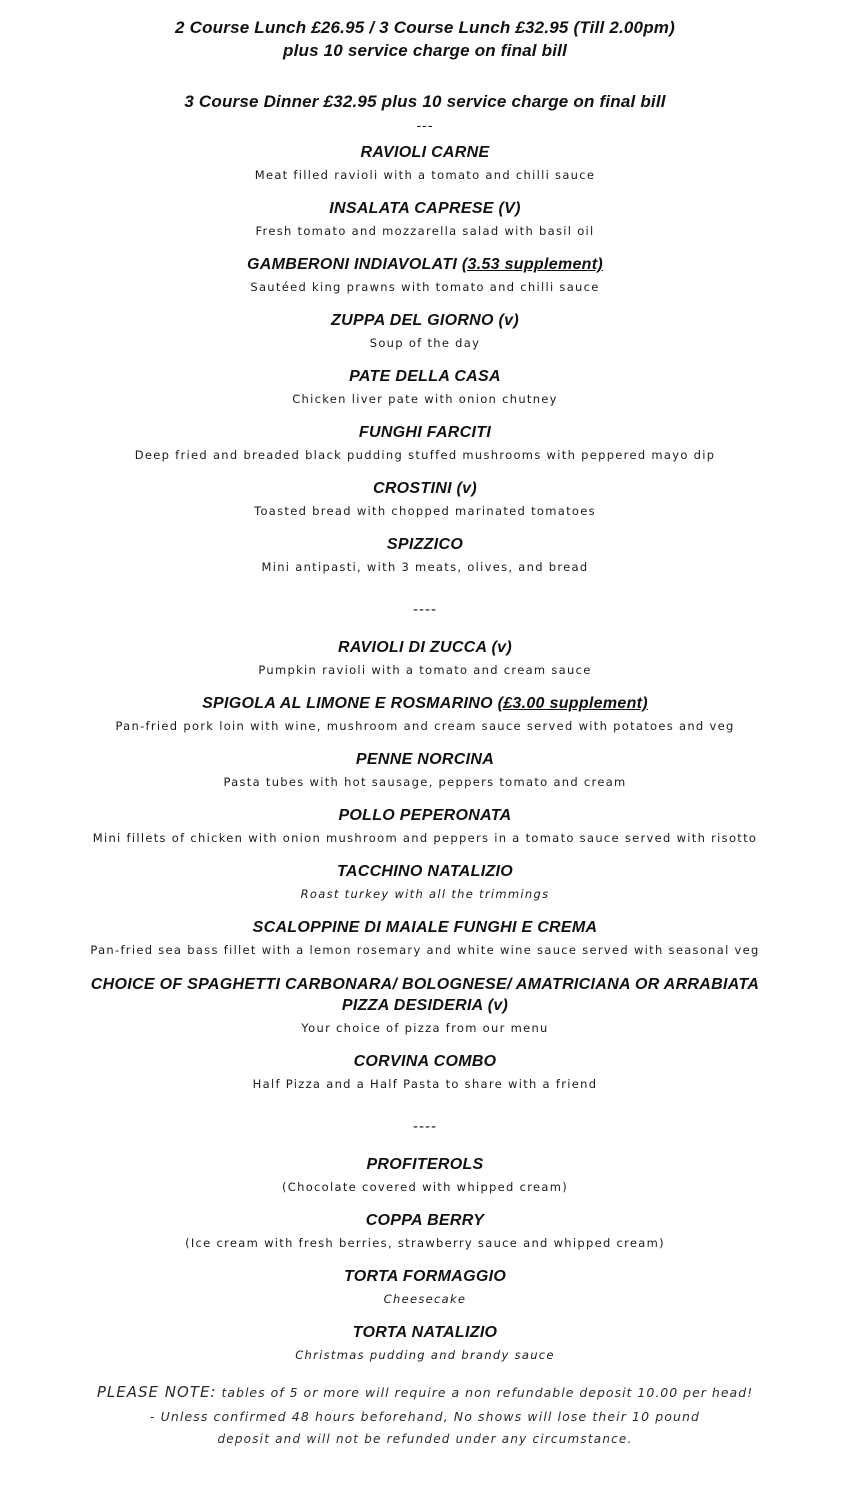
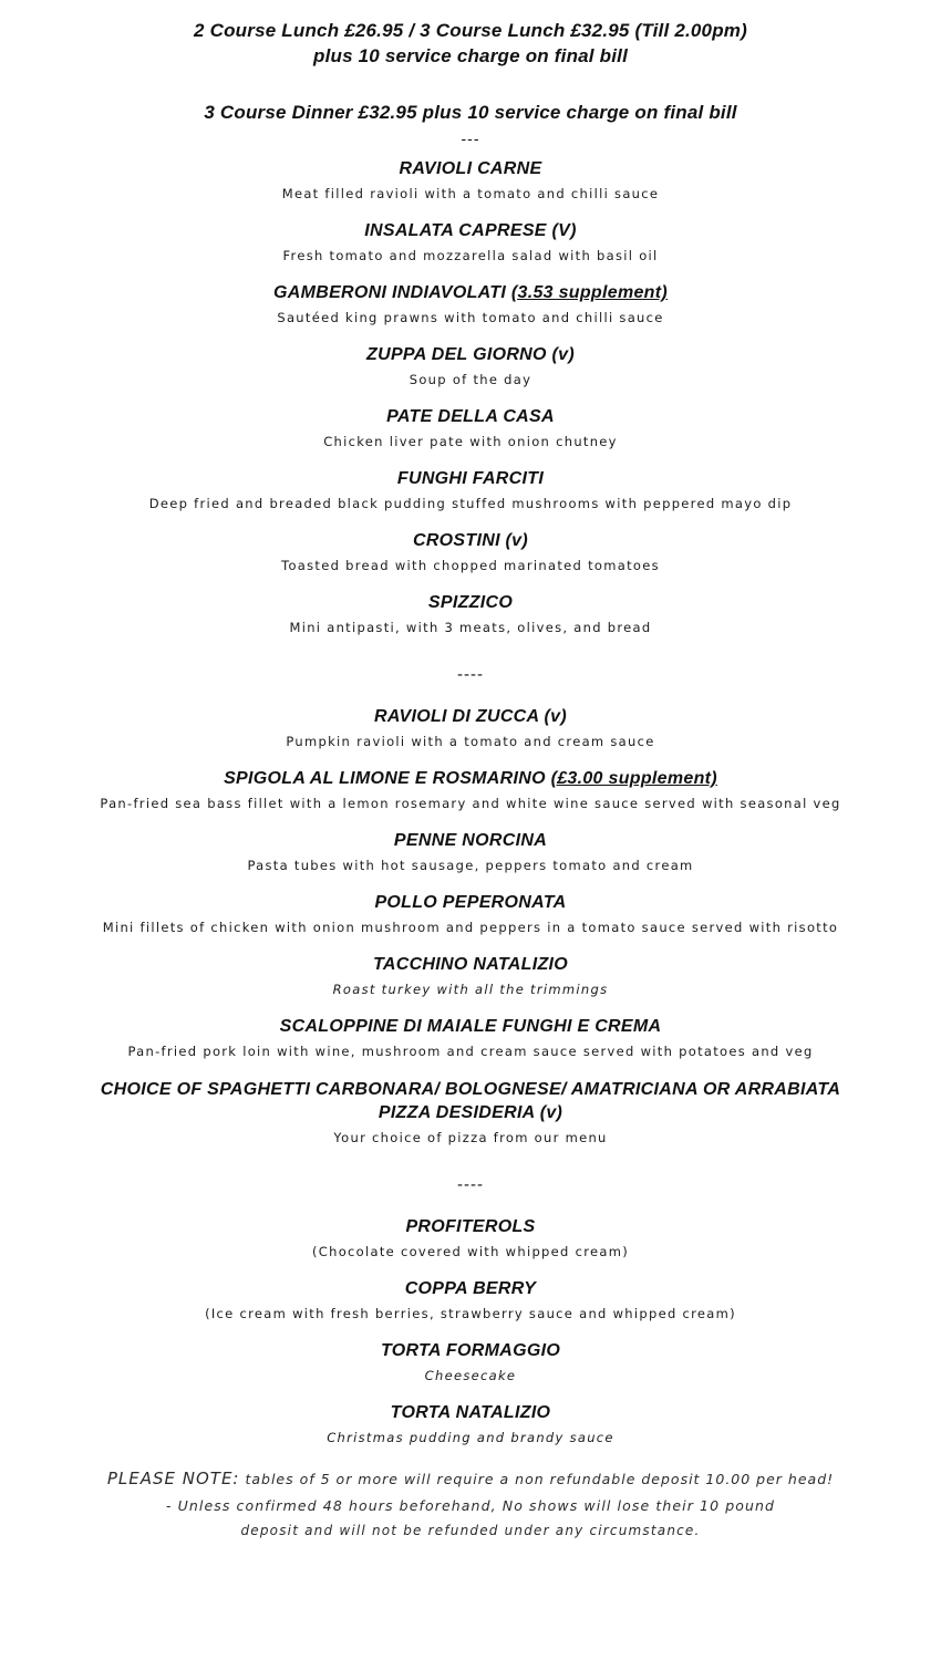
  2 Course Lunch £26.95 / 3 Course Lunch £32.95 (Till 2.00pm)
  plus 10 service charge on final bill
  3 Course Dinner £32.95 plus 10 service charge on final bill
  ---
  RAVIOLI CARNE
  Meat filled ravioli with a tomato and chilli sauce
  INSALATA CAPRESE (V)
  Fresh tomato and mozzarella salad with basil oil
  GAMBERONI INDIAVOLATI (3.53 supplement)
  Sautéed king prawns with tomato and chilli sauce
  ZUPPA DEL GIORNO (v)
  Soup of the day
  PATE DELLA CASA
  Chicken liver pate with onion chutney
  FUNGHI FARCITI
  Deep fried and breaded black pudding stuffed mushrooms with peppered mayo dip
  CROSTINI (v)
  Toasted bread with chopped marinated tomatoes
  SPIZZICO
  Mini antipasti, with 3 meats, olives, and bread
  ----
  RAVIOLI DI ZUCCA (v)
  Pumpkin ravioli with a tomato and cream sauce
  SPIGOLA AL LIMONE E ROSMARINO (£3.00 supplement)
- Pan-fried pork loin with wine, mushroom and cream sauce served with potatoes and veg
+ Pan-fried sea bass fillet with a lemon rosemary and white wine sauce served with seasonal veg
  PENNE NORCINA
  Pasta tubes with hot sausage, peppers tomato and cream
  POLLO PEPERONATA
  Mini fillets of chicken with onion mushroom and peppers in a tomato sauce served with risotto
  TACCHINO NATALIZIO
  Roast turkey with all the trimmings
  SCALOPPINE DI MAIALE FUNGHI E CREMA
- Pan-fried sea bass fillet with a lemon rosemary and white wine sauce served with seasonal veg
+ Pan-fried pork loin with wine, mushroom and cream sauce served with potatoes and veg
  CHOICE OF SPAGHETTI CARBONARA/ BOLOGNESE/ AMATRICIANA OR ARRABIATA
  PIZZA DESIDERIA (v)
  Your choice of pizza from our menu
- CORVINA COMBO
- Half Pizza and a Half Pasta to share with a friend
  ----
  PROFITEROLS
  (Chocolate covered with whipped cream)
  COPPA BERRY
  (Ice cream with fresh berries, strawberry sauce and whipped cream)
  TORTA FORMAGGIO
  Cheesecake
  TORTA NATALIZIO
  Christmas pudding and brandy sauce
  PLEASE NOTE: tables of 5 or more will require a non refundable deposit 10.00 per head!
  - Unless confirmed 48 hours beforehand, No shows will lose their 10 pound
  deposit and will not be refunded under any circumstance.
